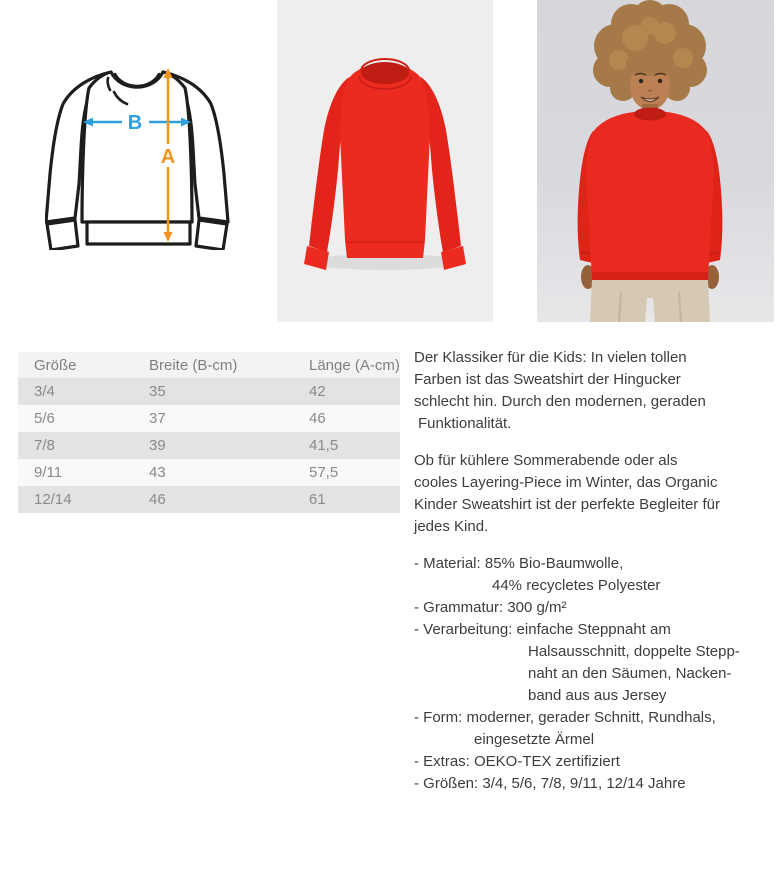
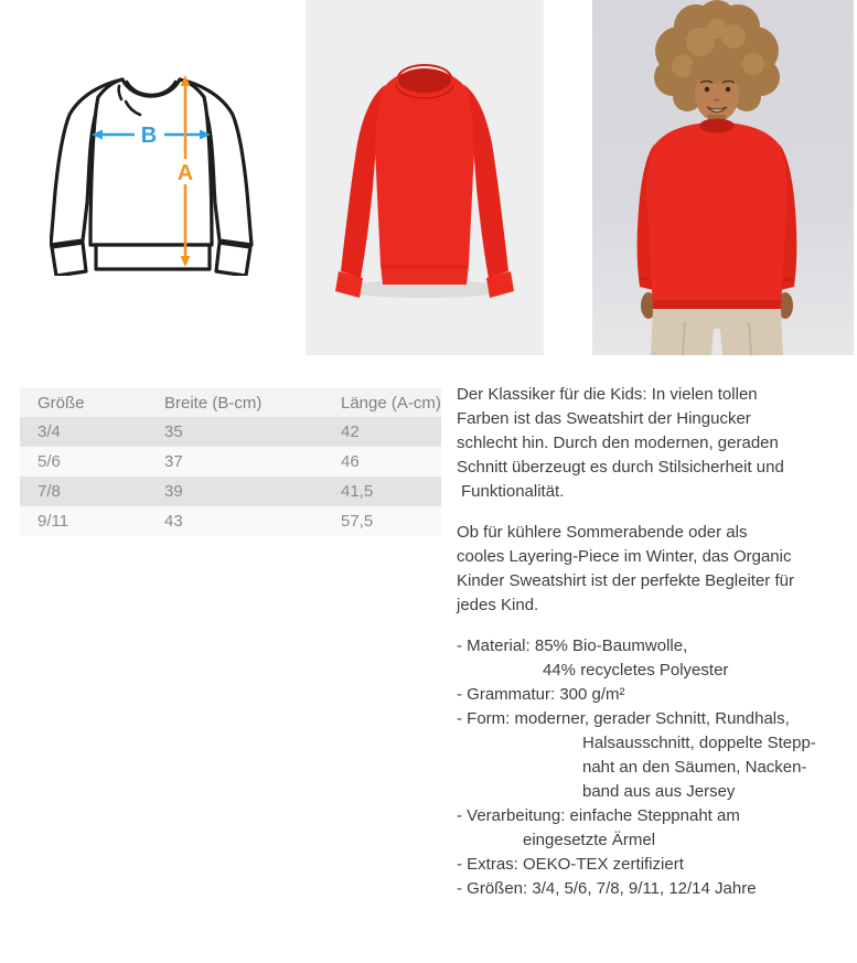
  B
  A
  Größe	Breite (B-cm)	Länge (A-cm)
  3/4	35	42
  5/6	37	46
  7/8	39	41,5
  9/11	43	57,5
- 12/14	46	61
  Der Klassiker für die Kids: In vielen tollen
  Farben ist das Sweatshirt der Hingucker
  schlecht hin. Durch den modernen, geraden
+ Schnitt überzeugt es durch Stilsicherheit und
  Funktionalität.
  Ob für kühlere Sommerabende oder als
  cooles Layering-Piece im Winter, das Organic
  Kinder Sweatshirt ist der perfekte Begleiter für
  jedes Kind.
  - Material: 85% Bio-Baumwolle,
  44% recycletes Polyester
  - Grammatur: 300 g/m²
- - Verarbeitung: einfache Steppnaht am
+ - Form: moderner, gerader Schnitt, Rundhals,
  Halsausschnitt, doppelte Stepp-
  naht an den Säumen, Nacken-
  band aus aus Jersey
- - Form: moderner, gerader Schnitt, Rundhals,
+ - Verarbeitung: einfache Steppnaht am
  eingesetzte Ärmel
  - Extras: OEKO-TEX zertifiziert
  - Größen: 3/4, 5/6, 7/8, 9/11, 12/14 Jahre
